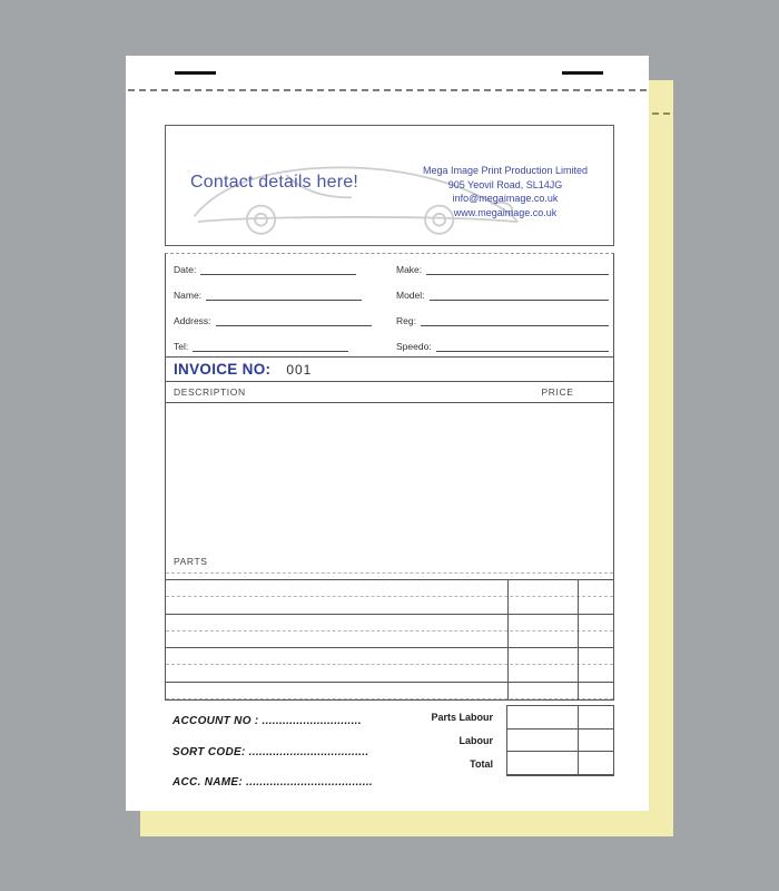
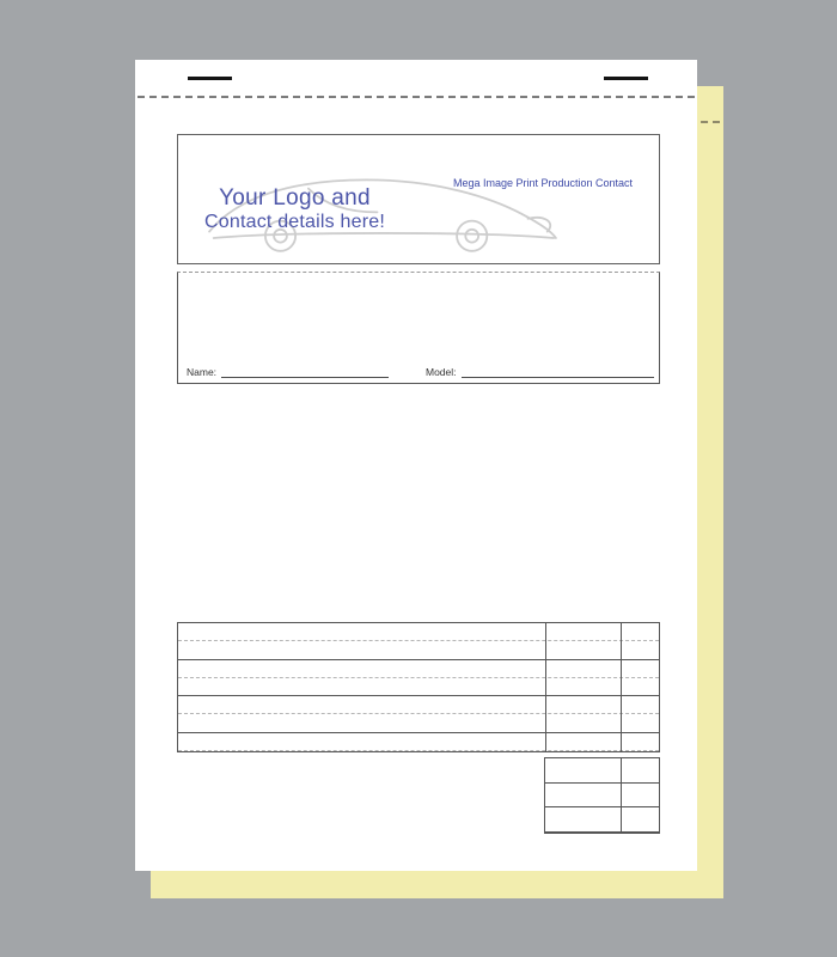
+ Your Logo and
  Contact details here!
- Mega Image Print Production Limited
+ Mega Image Print Production Contact
- 905 Yeovil Road, SL14JG
- info@megaimage.co.uk
- www.megaimage.co.uk
- Date:
- Make:
  Name:
  Model:
- Address:
- Reg:
- Tel:
- Speedo:
- INVOICE NO:
- 001
- DESCRIPTION
- PRICE
- PARTS
- Parts Labour
- Labour
- Total
- ACCOUNT NO : .............................
- SORT CODE: ...................................
- ACC. NAME: .....................................
